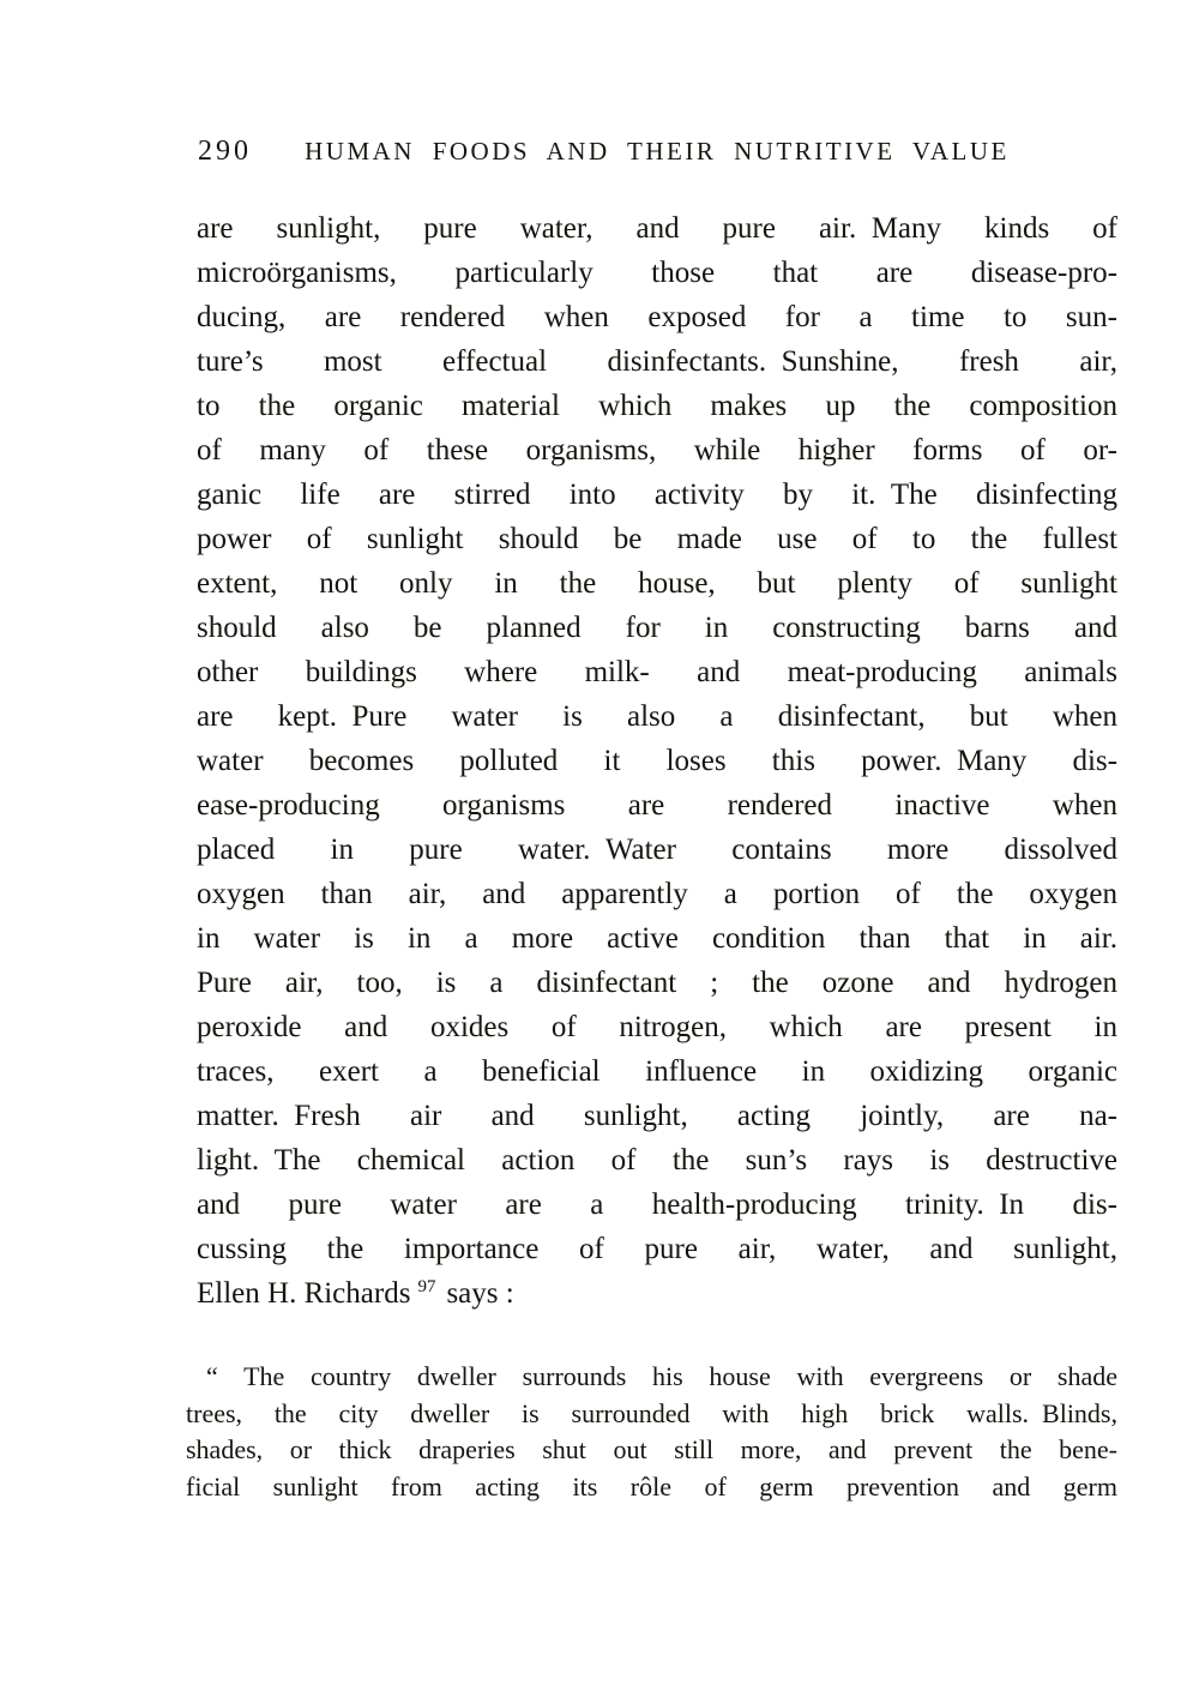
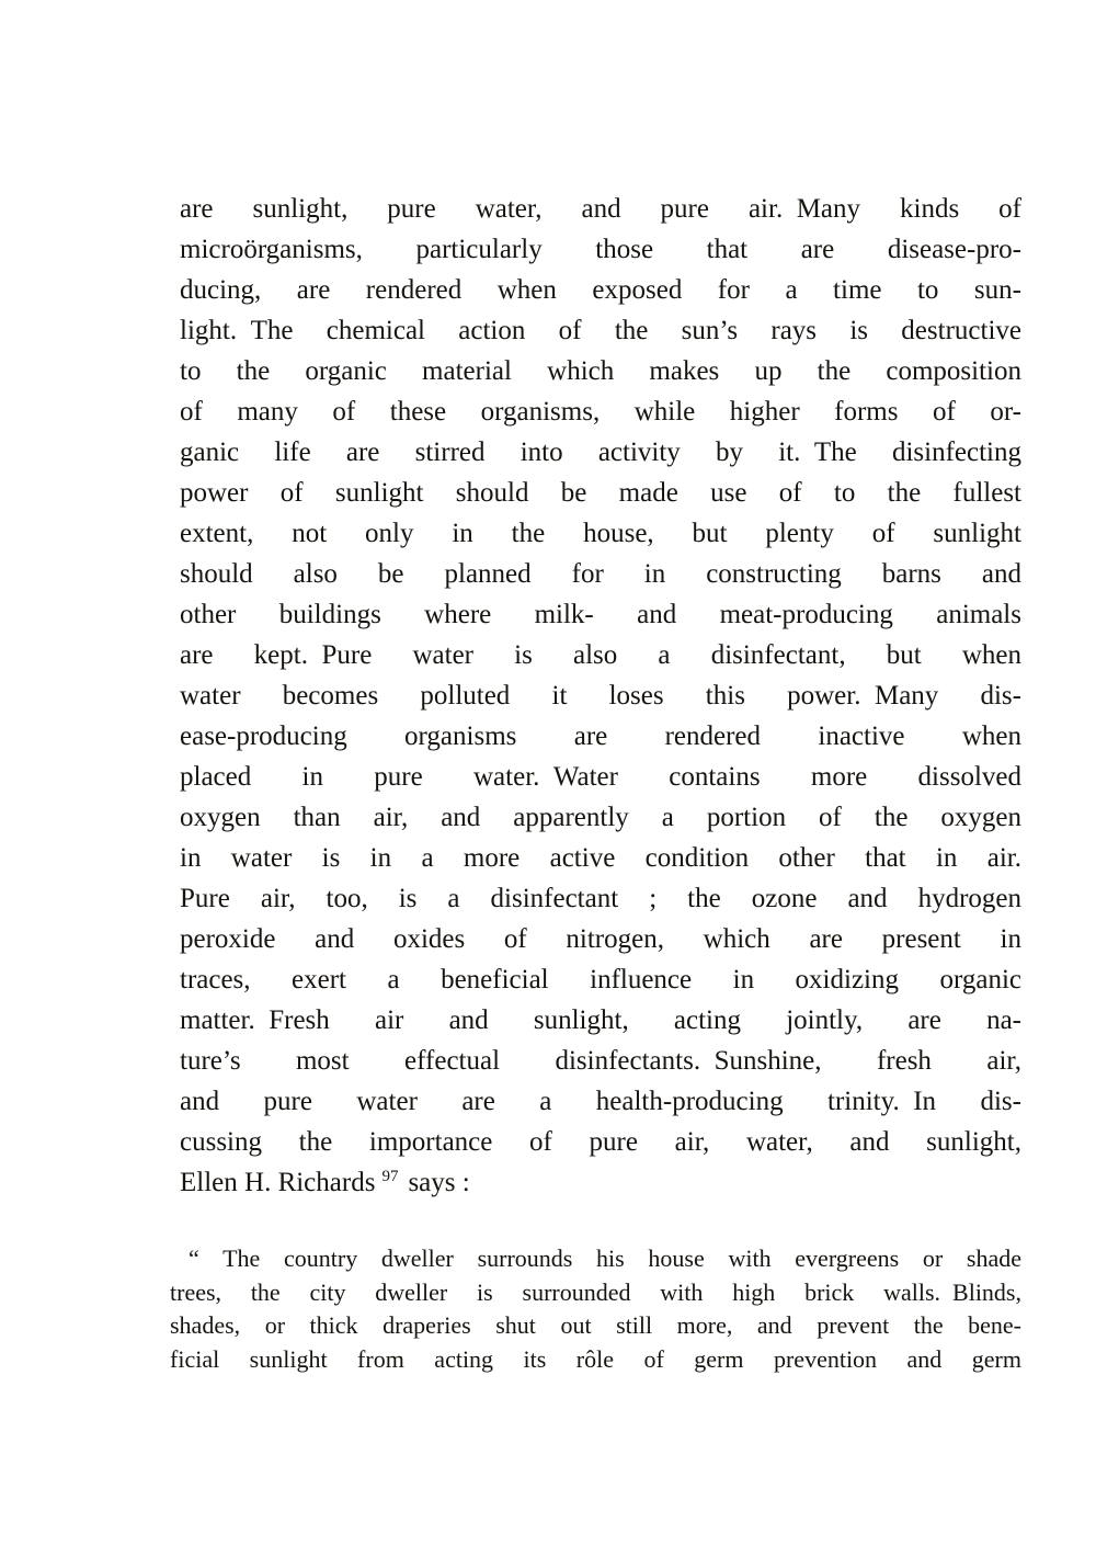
- 290
- HUMAN FOODS AND THEIR NUTRITIVE VALUE
  are sunlight, pure water, and pure air. Many kinds of
  microörganisms, particularly those that are disease-pro-
  ducing, are rendered when exposed for a time to sun-
- ture’s most effectual disinfectants. Sunshine, fresh air,
+ light. The chemical action of the sun’s rays is destructive
  to the organic material which makes up the composition
  of many of these organisms, while higher forms of or-
  ganic life are stirred into activity by it. The disinfecting
  power of sunlight should be made use of to the fullest
  extent, not only in the house, but plenty of sunlight
  should also be planned for in constructing barns and
  other buildings where milk- and meat-producing animals
  are kept. Pure water is also a disinfectant, but when
  water becomes polluted it loses this power. Many dis-
  ease-producing organisms are rendered inactive when
  placed in pure water. Water contains more dissolved
  oxygen than air, and apparently a portion of the oxygen
- in water is in a more active condition than that in air.
+ in water is in a more active condition other that in air.
  Pure air, too, is a disinfectant ; the ozone and hydrogen
  peroxide and oxides of nitrogen, which are present in
  traces, exert a beneficial influence in oxidizing organic
  matter. Fresh air and sunlight, acting jointly, are na-
- light. The chemical action of the sun’s rays is destructive
+ ture’s most effectual disinfectants. Sunshine, fresh air,
  and pure water are a health-producing trinity. In dis-
  cussing the importance of pure air, water, and sunlight,
  Ellen H. Richards 97 says :
  “ The country dweller surrounds his house with evergreens or shade
  trees, the city dweller is surrounded with high brick walls. Blinds,
  shades, or thick draperies shut out still more, and prevent the bene-
  ficial sunlight from acting its rôle of germ prevention and germ
